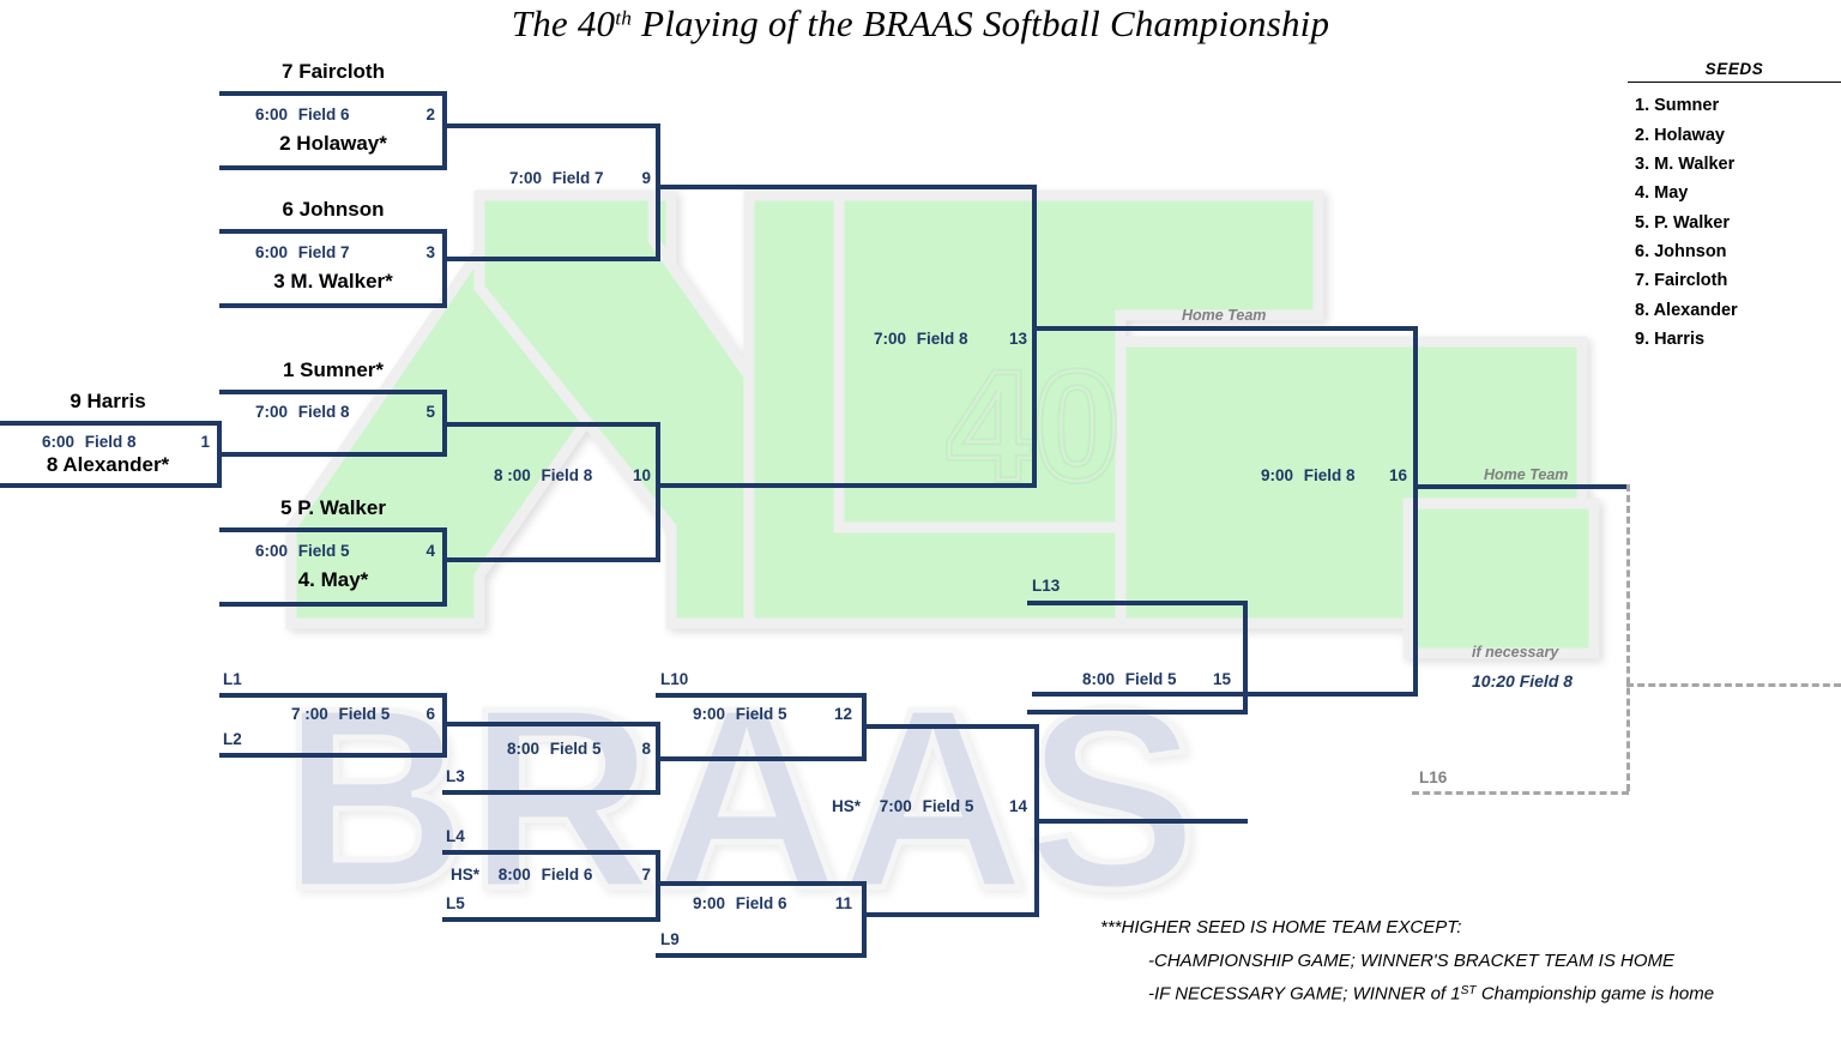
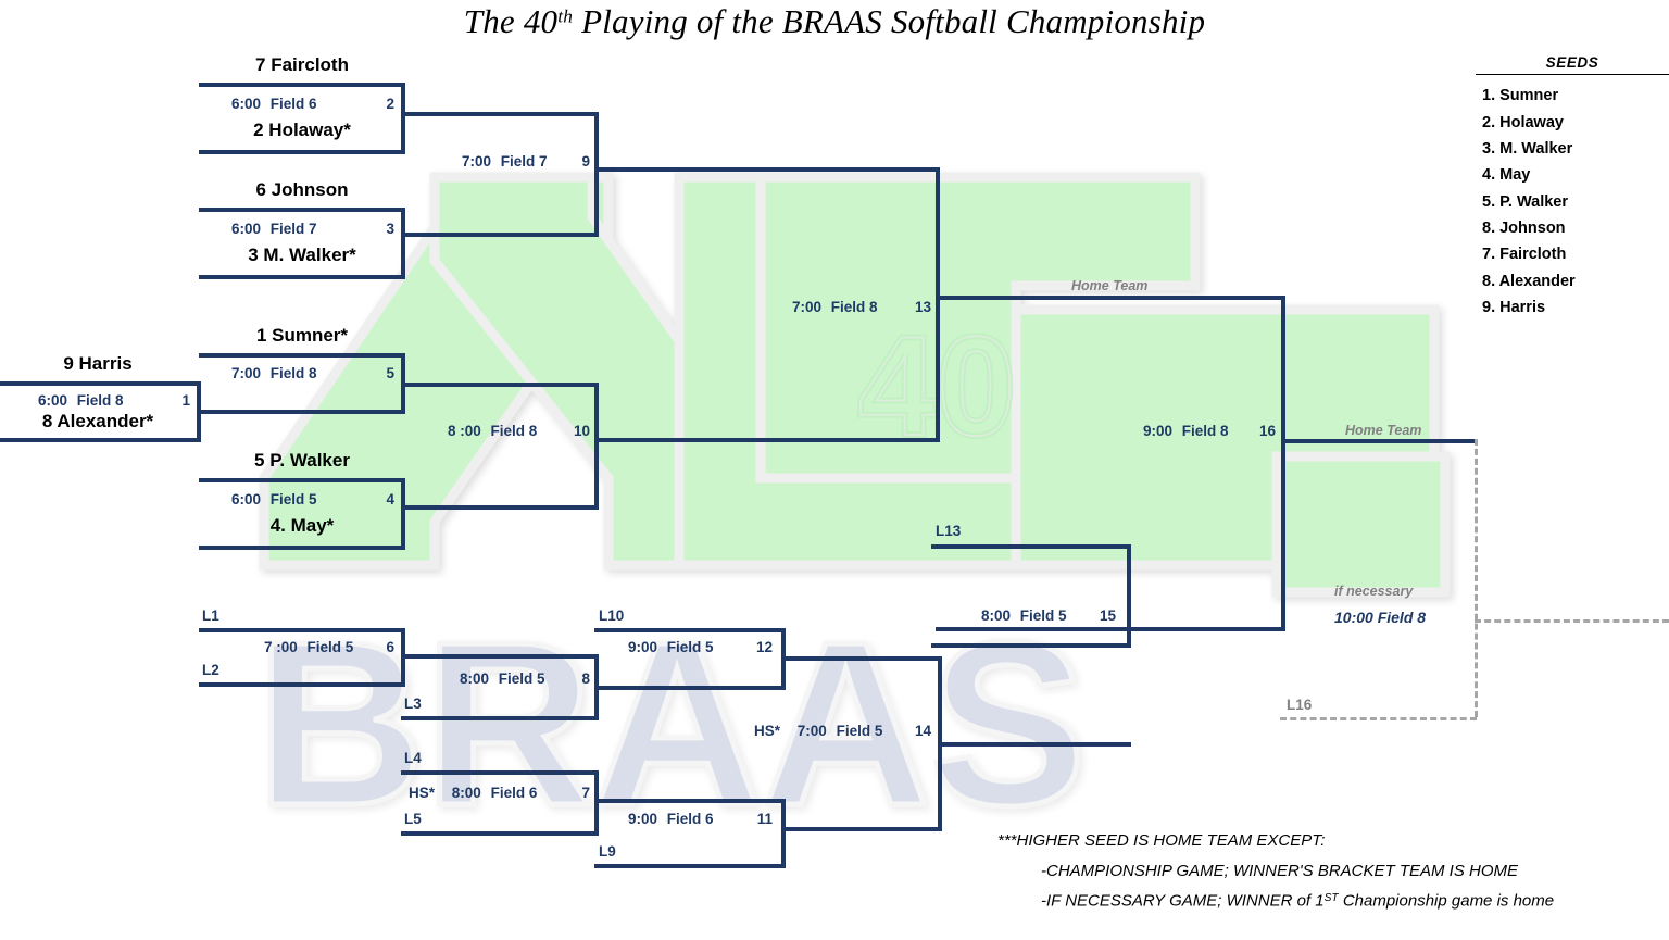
  40
  BRAAS
  The 40th Playing of the BRAAS Softball Championship
  SEEDS
  1. Sumner
  2. Holaway
  3. M. Walker
  4. May
  5. P. Walker
- 6. Johnson
+ 8. Johnson
  7. Faircloth
  8. Alexander
  9. Harris
  7 Faircloth
  2 Holaway*
  6:00 Field 6
  2
  6 Johnson
  3 M. Walker*
  6:00 Field 7
  3
  7:00 Field 7
  9
  9 Harris
  8 Alexander*
  6:00 Field 8
  1
  1 Sumner*
  7:00 Field 8
  5
  5 P. Walker
  4. May*
  6:00 Field 5
  4
  8 :00 Field 8
  10
  7:00 Field 8
  13
  Home Team
  9:00 Field 8
  16
  Home Team
  if necessary
- 10:20 Field 8
+ 10:00 Field 8
  L16
  L13
  8:00 Field 5
  15
  L1
  L2
  7 :00 Field 5
  6
  L3
  8:00 Field 5
  8
  L10
  9:00 Field 5
  12
  L4
  L5
  HS* 8:00 Field 6
  7
  L9
  9:00 Field 6
  11
  HS* 7:00 Field 5
  14
  ***HIGHER SEED IS HOME TEAM EXCEPT:
  -CHAMPIONSHIP GAME; WINNER'S BRACKET TEAM IS HOME
  -IF NECESSARY GAME; WINNER of 1ST Championship game is home
